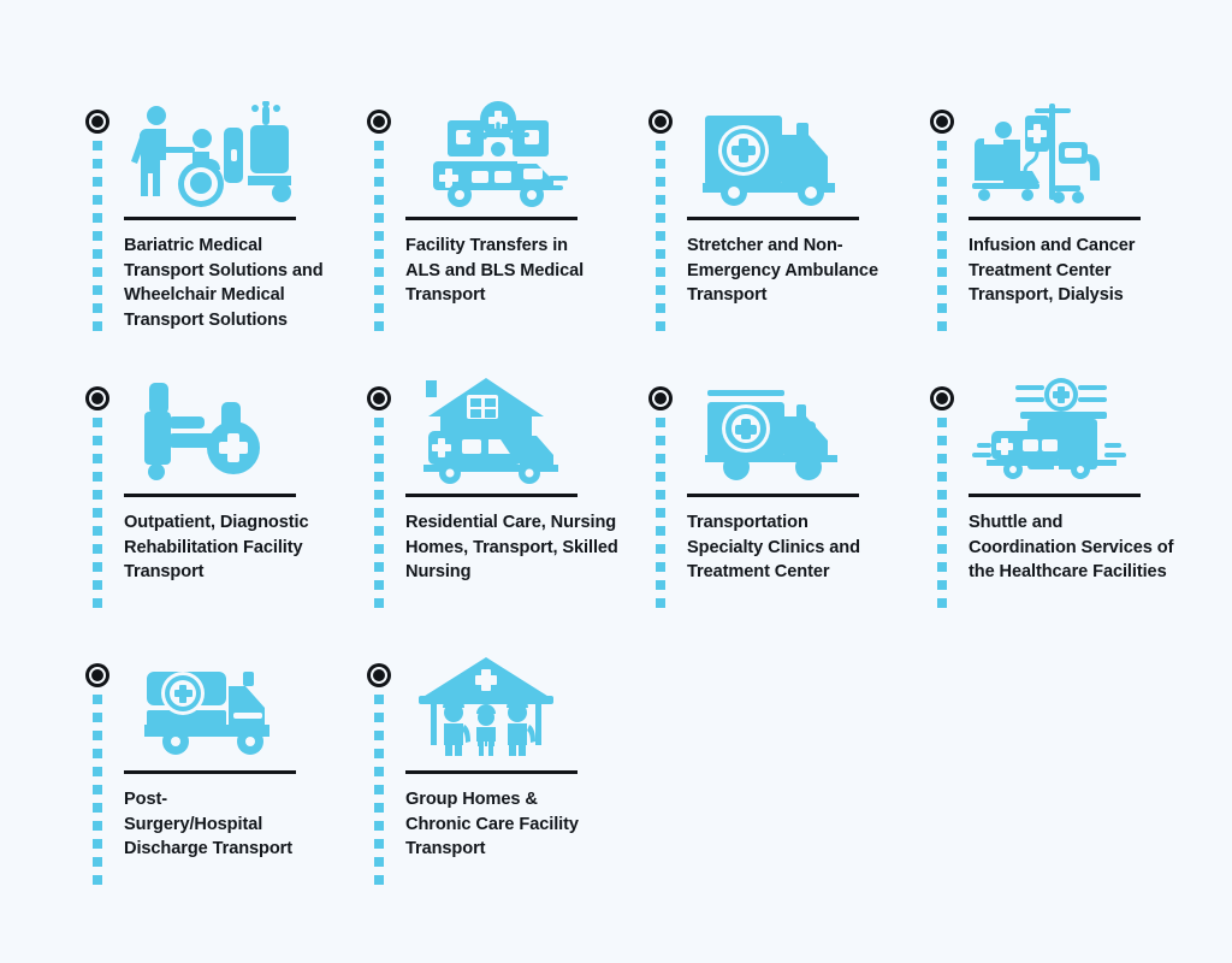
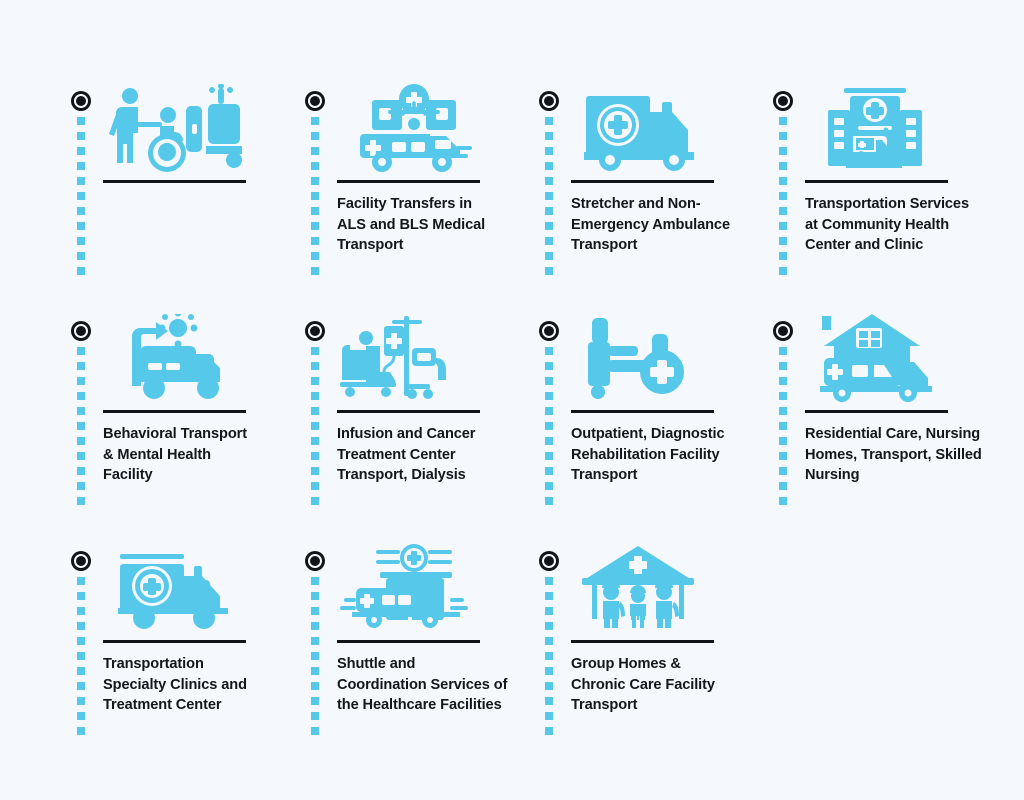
- Bariatric Medical
- Transport Solutions and
- Wheelchair Medical
- Transport Solutions
  Facility Transfers in
  ALS and BLS Medical
  Transport
  Stretcher and Non-
  Emergency Ambulance
  Transport
+ Transportation Services
+ at Community Health
+ Center and Clinic
+ Behavioral Transport
+ & Mental Health
+ Facility
  Infusion and Cancer
  Treatment Center
  Transport, Dialysis
  Outpatient, Diagnostic
  Rehabilitation Facility
  Transport
  Residential Care, Nursing
  Homes, Transport, Skilled
  Nursing
  Transportation
  Specialty Clinics and
  Treatment Center
  Shuttle and
  Coordination Services of
  the Healthcare Facilities
- Post-
- Surgery/Hospital
- Discharge Transport
  Group Homes &
  Chronic Care Facility
  Transport
